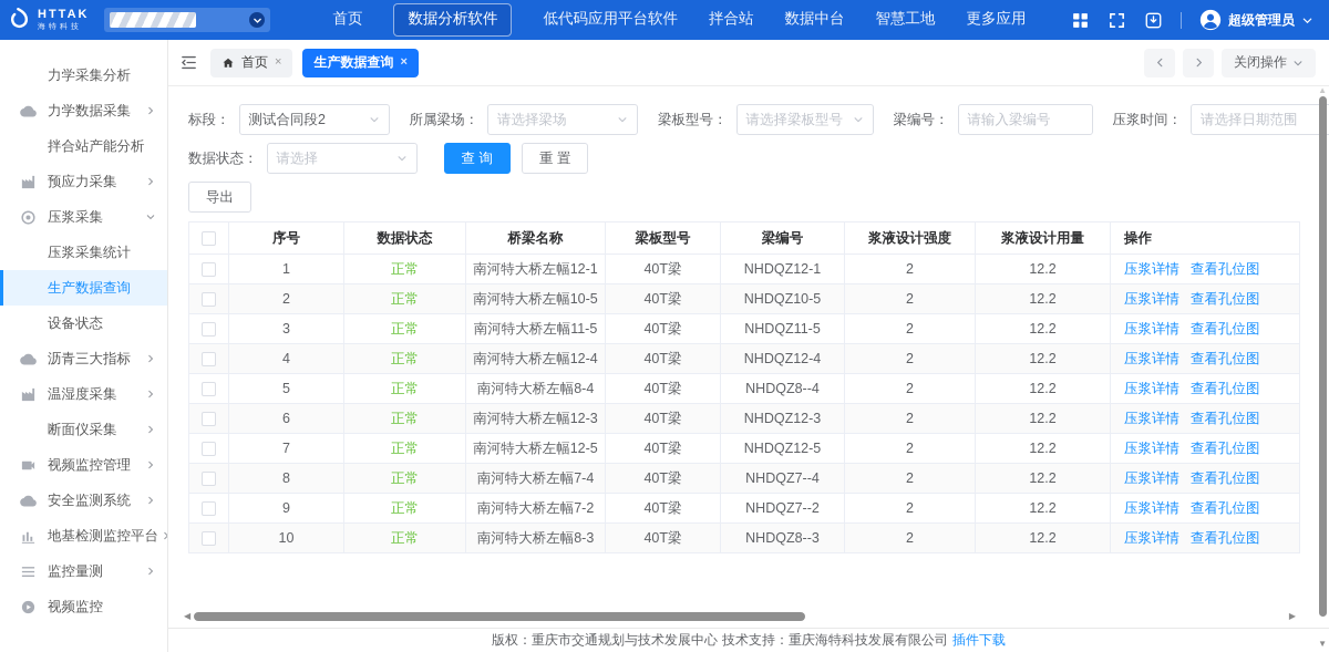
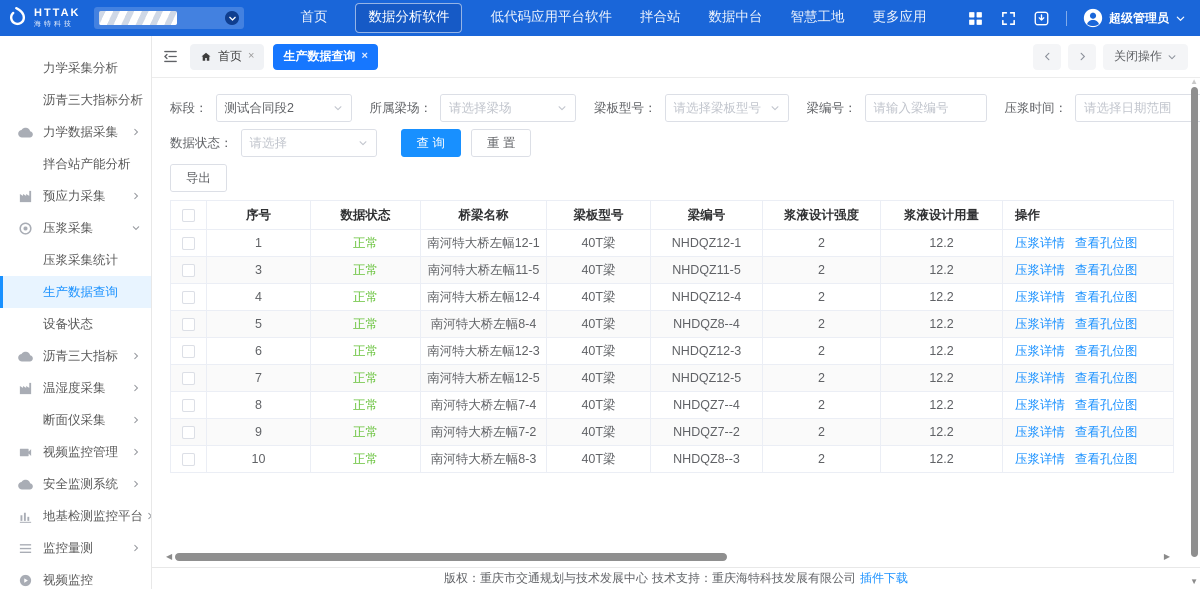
  HTTAK
  首页
  数据分析软件
  低代码应用平台软件
  拌合站
  数据中台
  智慧工地
  更多应用
  超级管理员
  力学采集分析
+ 沥青三大指标分析
  力学数据采集
  拌合站产能分析
  预应力采集
  压浆采集
  压浆采集统计
  生产数据查询
  设备状态
  沥青三大指标
  温湿度采集
  断面仪采集
  视频监控管理
  安全监测系统
  地基检测监控平台
  监控量测
  视频监控
  首页
  ×
  生产数据查询
  ×
  关闭操作
  标段：
  测试合同段2
  所属梁场：
  请选择梁场
  梁板型号：
  请选择梁板型号
  梁编号：
  请输入梁编号
  压浆时间：
  请选择日期范围
  数据状态：
  请选择
  查 询
  重 置
  导出
  	序号	数据状态	桥梁名称	梁板型号	梁编号	浆液设计强度	浆液设计用量	操作
  	1	正常	南河特大桥左幅12-1	40T梁	NHDQZ12-1	2	12.2	压浆详情 查看孔位图
- 	2	正常	南河特大桥左幅10-5	40T梁	NHDQZ10-5	2	12.2	压浆详情 查看孔位图
  	3	正常	南河特大桥左幅11-5	40T梁	NHDQZ11-5	2	12.2	压浆详情 查看孔位图
  	4	正常	南河特大桥左幅12-4	40T梁	NHDQZ12-4	2	12.2	压浆详情 查看孔位图
  	5	正常	南河特大桥左幅8-4	40T梁	NHDQZ8--4	2	12.2	压浆详情 查看孔位图
  	6	正常	南河特大桥左幅12-3	40T梁	NHDQZ12-3	2	12.2	压浆详情 查看孔位图
  	7	正常	南河特大桥左幅12-5	40T梁	NHDQZ12-5	2	12.2	压浆详情 查看孔位图
  	8	正常	南河特大桥左幅7-4	40T梁	NHDQZ7--4	2	12.2	压浆详情 查看孔位图
  	9	正常	南河特大桥左幅7-2	40T梁	NHDQZ7--2	2	12.2	压浆详情 查看孔位图
  	10	正常	南河特大桥左幅8-3	40T梁	NHDQZ8--3	2	12.2	压浆详情 查看孔位图
  ◀
  ▶
  ▲
  ▼
  版权：重庆市交通规划与技术发展中心
  技术支持：重庆海特科技发展有限公司
  插件下载
